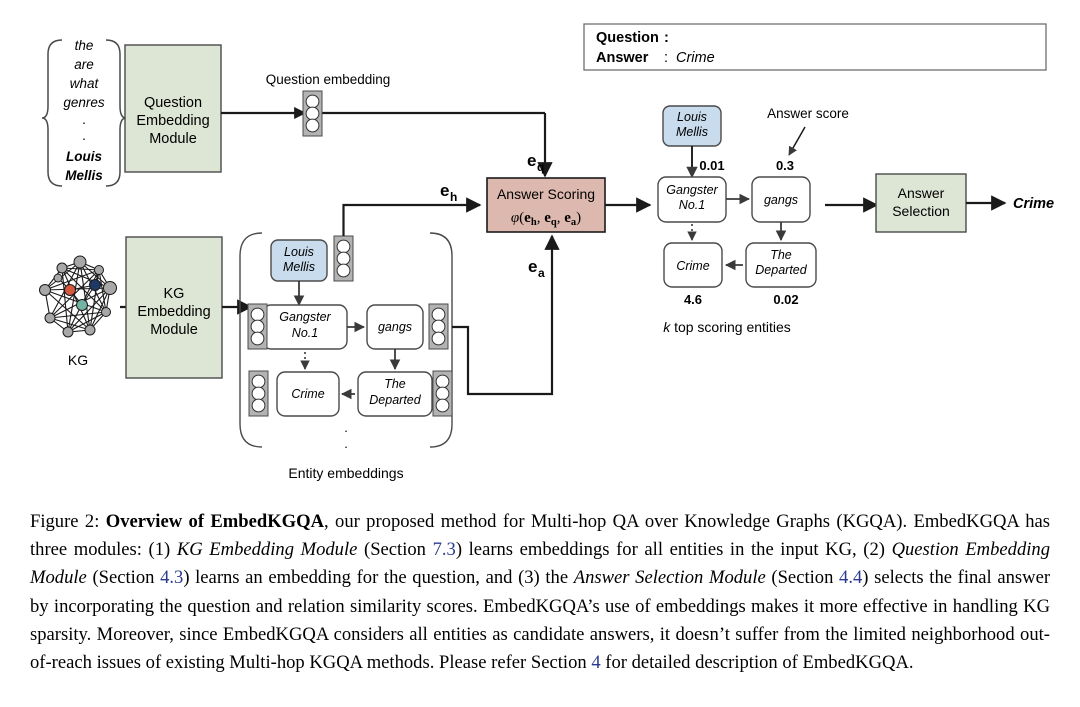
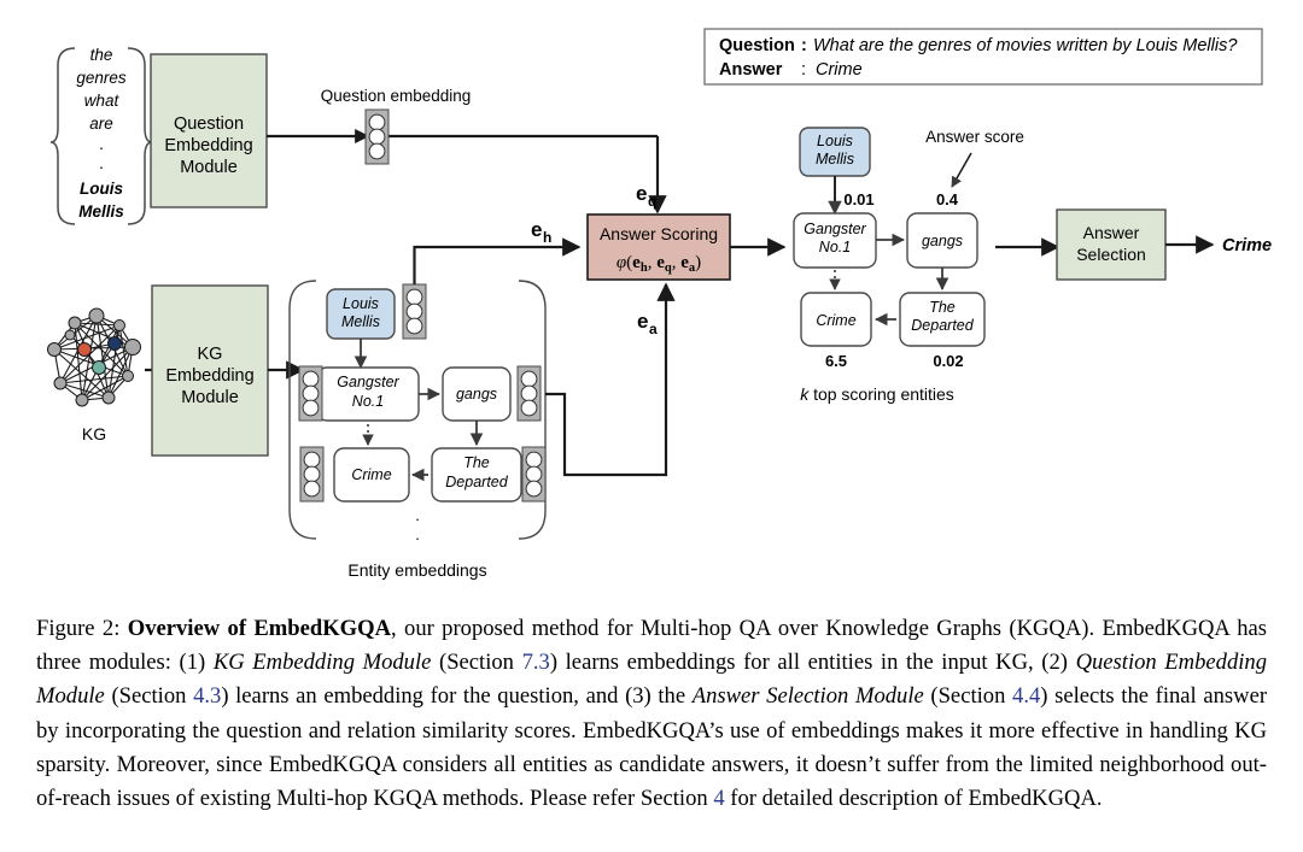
  Question
  :
+ What are the genres of movies written by Louis Mellis?
  Answer
  :
  Crime
  the
- are
+ genres
  what
- genres
+ are
  .
  .
  Louis
  Mellis
  Question
  Embedding
  Module
  Question embedding
  e
  q
  KG
  KG
  Embedding
  Module
  Entity embeddings
  Louis
  Mellis
  e
  h
  Gangster
  No.1
  gangs
  The
  Departed
  Crime
  .
  .
  e
  a
  Answer Scoring
  φ(eh, eq, ea)
  Louis
  Mellis
  Gangster
  No.1
  0.01
  gangs
- 0.3
+ 0.4
  The
  Departed
  0.02
  Crime
- 4.6
+ 6.5
  k top scoring entities
  Answer score
  Answer
  Selection
  Crime
  Figure 2: Overview of EmbedKGQA, our proposed method for Multi-hop QA over Knowledge Graphs (KGQA). EmbedKGQA has three modules: (1) KG Embedding Module (Section 7.3) learns embeddings for all entities in the input KG, (2) Question Embedding Module (Section 4.3) learns an embedding for the question, and (3) the Answer Selection Module (Section 4.4) selects the final answer by incorporating the question and relation similarity scores. EmbedKGQA’s use of embeddings makes it more effective in handling KG sparsity. Moreover, since EmbedKGQA considers all entities as candidate answers, it doesn’t suffer from the limited neighborhood out-of-reach issues of existing Multi-hop KGQA methods. Please refer Section 4 for detailed description of EmbedKGQA.
